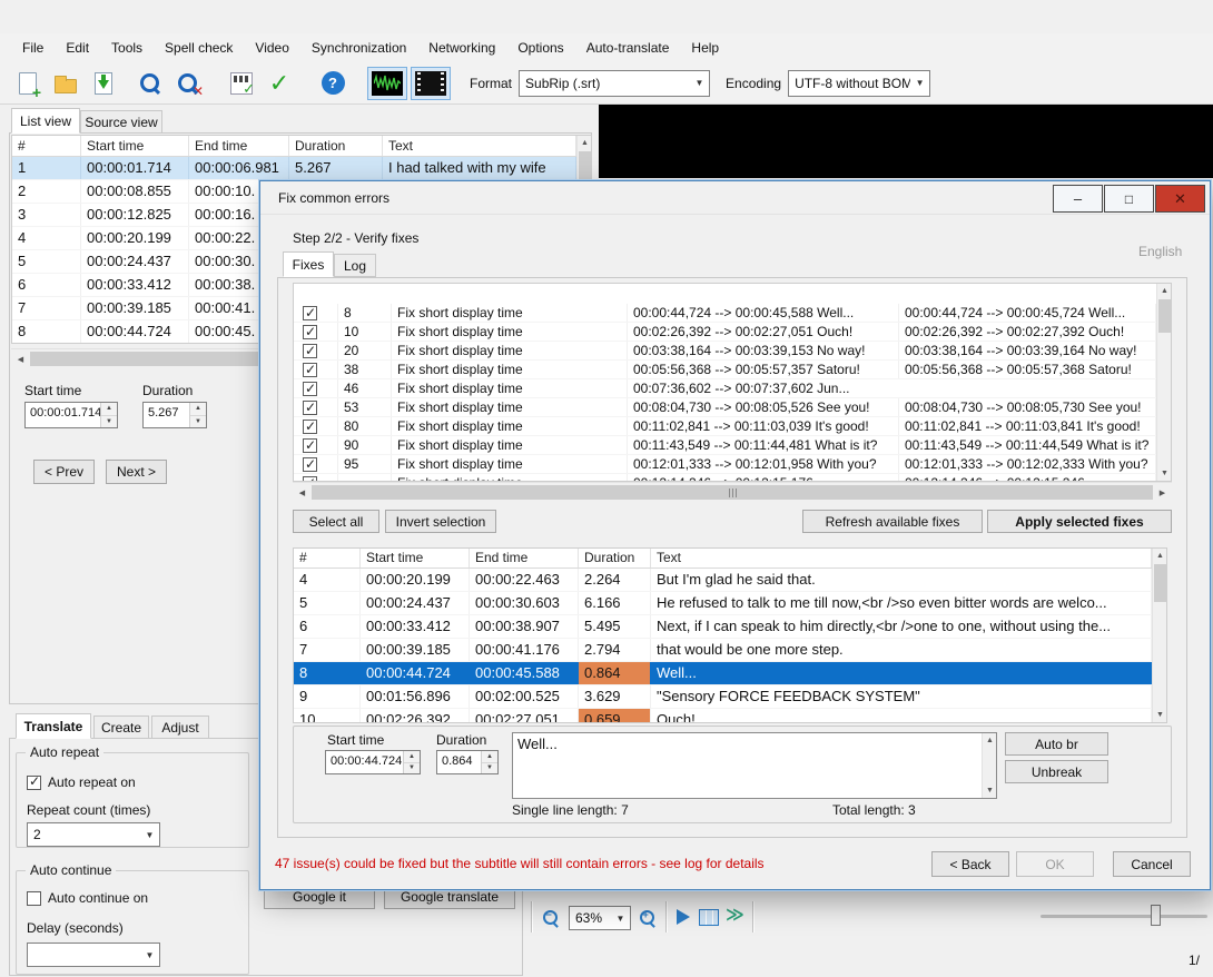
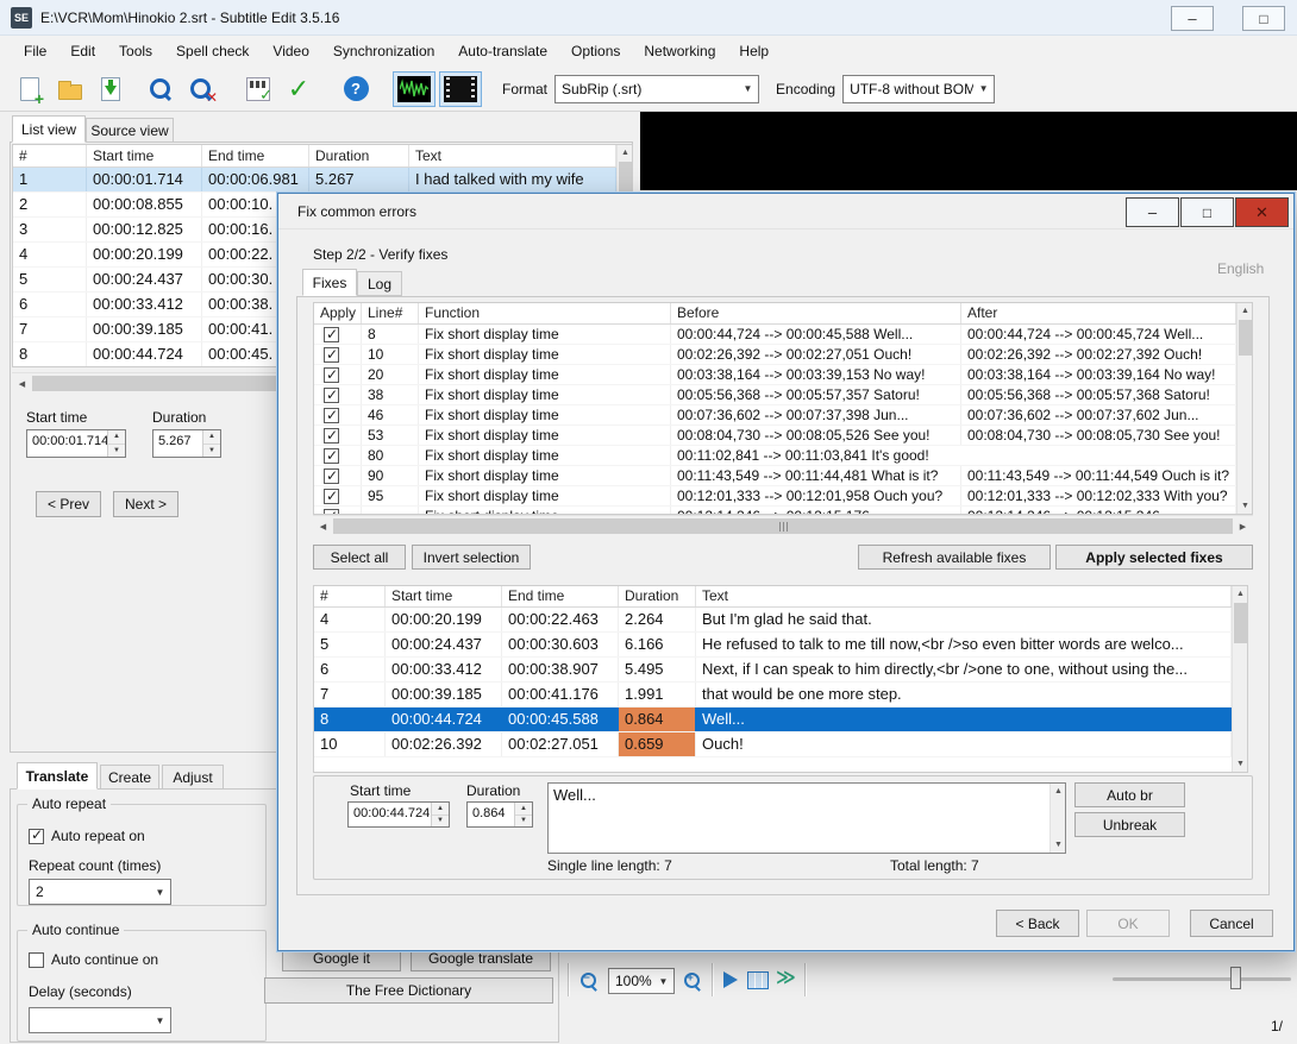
+ SE
+ E:\VCR\Mom\Hinokio 2.srt - Subtitle Edit 3.5.16
  File
  Edit
  Tools
  Spell check
  Video
  Synchronization
- Networking
+ Auto-translate
  Options
- Auto-translate
+ Networking
  Help
  Format
  SubRip (.srt)
  Encoding
  UTF-8 without BOM
  List view
  Source view
  #
  Start time
  End time
  Duration
  Text
  1
  00:00:01.714
  00:00:06.981
  5.267
  I had talked with my wife
  2
  00:00:08.855
  00:00:10.
  3
  00:00:12.825
  00:00:16.
  4
  00:00:20.199
  00:00:22.
  5
  00:00:24.437
  00:00:30.
  6
  00:00:33.412
  00:00:38.
  7
  00:00:39.185
  00:00:41.
  8
  00:00:44.724
  00:00:45.
  Start time
  Duration
  00:00:01.714
  5.267
  < Prev
  Next >
  Translate
  Create
  Adjust
  Auto repeat
  Auto repeat on
  Repeat count (times)
  2
  Auto continue
  Auto continue on
  Delay (seconds)
  Google it
  Google translate
+ The Free Dictionary
- 63%
+ 100%
  1/
  Fix common errors
  Step 2/2 - Verify fixes
  English
  Fixes
  Log
+ Apply
+ Line#
+ Function
+ Before
+ After
  8
  Fix short display time
  00:00:44,724 --> 00:00:45,588 Well...
  00:00:44,724 --> 00:00:45,724 Well...
  10
  Fix short display time
  00:02:26,392 --> 00:02:27,051 Ouch!
  00:02:26,392 --> 00:02:27,392 Ouch!
  20
  Fix short display time
  00:03:38,164 --> 00:03:39,153 No way!
  00:03:38,164 --> 00:03:39,164 No way!
  38
  Fix short display time
  00:05:56,368 --> 00:05:57,357 Satoru!
  00:05:56,368 --> 00:05:57,368 Satoru!
  46
  Fix short display time
+ 00:07:36,602 --> 00:07:37,398 Jun...
  00:07:36,602 --> 00:07:37,602 Jun...
  53
  Fix short display time
  00:08:04,730 --> 00:08:05,526 See you!
  00:08:04,730 --> 00:08:05,730 See you!
  80
  Fix short display time
- 00:11:02,841 --> 00:11:03,039 It's good!
  00:11:02,841 --> 00:11:03,841 It's good!
  90
  Fix short display time
  00:11:43,549 --> 00:11:44,481 What is it?
- 00:11:43,549 --> 00:11:44,549 What is it?
+ 00:11:43,549 --> 00:11:44,549 Ouch is it?
  95
  Fix short display time
- 00:12:01,333 --> 00:12:01,958 With you?
+ 00:12:01,333 --> 00:12:01,958 Ouch you?
  00:12:01,333 --> 00:12:02,333 With you?
  Select all
  Invert selection
  Refresh available fixes
  Apply selected fixes
  #
  Start time
  End time
  Duration
  Text
  4
  00:00:20.199
  00:00:22.463
  2.264
  But I'm glad he said that.
  5
  00:00:24.437
  00:00:30.603
  6.166
  He refused to talk to me till now,<br />so even bitter words are welco...
  6
  00:00:33.412
  00:00:38.907
  5.495
  Next, if I can speak to him directly,<br />one to one, without using the...
  7
  00:00:39.185
  00:00:41.176
- 2.794
+ 1.991
  that would be one more step.
  8
  00:00:44.724
  00:00:45.588
  0.864
  Well...
- 9
- 00:01:56.896
- 00:02:00.525
- 3.629
- "Sensory FORCE FEEDBACK SYSTEM"
  10
  00:02:26.392
  00:02:27.051
  0.659
  Ouch!
  Start time
  Duration
  00:00:44.724
  0.864
  Well...
  Auto br
  Unbreak
  Single line length: 7
- Total length: 3
+ Total length: 7
- 47 issue(s) could be fixed but the subtitle will still contain errors - see log for details
  < Back
  OK
  Cancel
